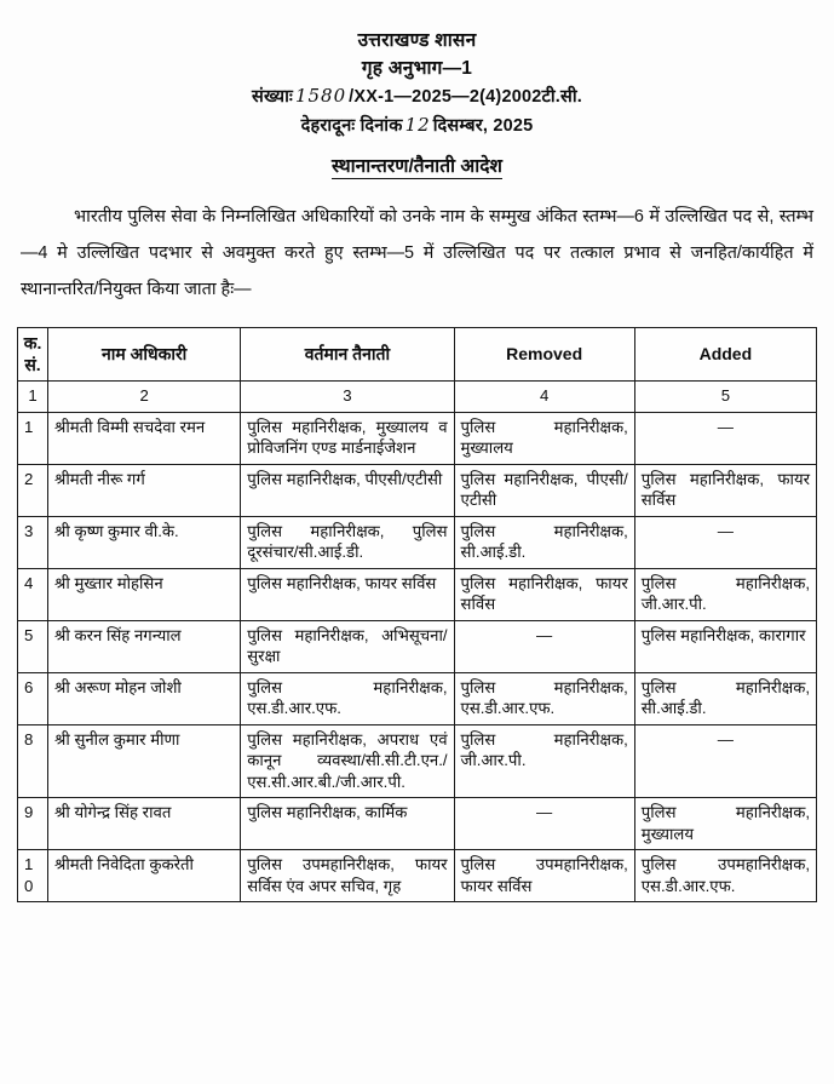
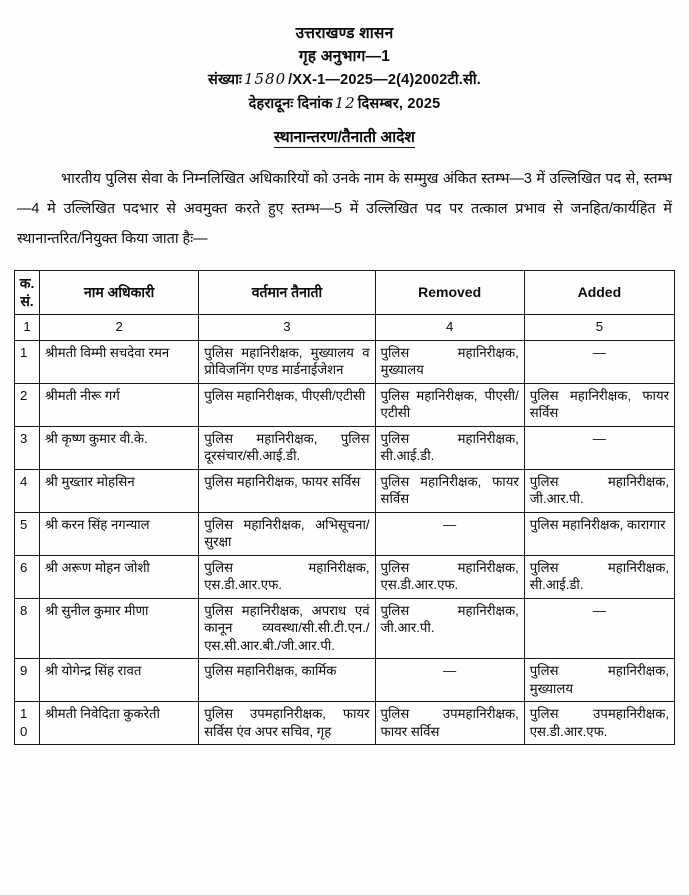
  उत्तराखण्ड शासन
  गृह अनुभाग—1
  संख्याः 1580 /XX-1—2025—2(4)2002टी.सी.
  देहरादूनः दिनांक 12 दिसम्बर, 2025
  स्थानान्तरण/तैनाती आदेश
- भारतीय पुलिस सेवा के निम्नलिखित अधिकारियों को उनके नाम के सम्मुख अंकित स्तम्भ—6 में उल्लिखित पद से, स्तम्भ—4 मे उल्लिखित पदभार से अवमुक्त करते हुए स्तम्भ—5 में उल्लिखित पद पर तत्काल प्रभाव से जनहित/कार्यहित में स्थानान्तरित/नियुक्त किया जाता हैः—
+ भारतीय पुलिस सेवा के निम्नलिखित अधिकारियों को उनके नाम के सम्मुख अंकित स्तम्भ—3 में उल्लिखित पद से, स्तम्भ—4 मे उल्लिखित पदभार से अवमुक्त करते हुए स्तम्भ—5 में उल्लिखित पद पर तत्काल प्रभाव से जनहित/कार्यहित में स्थानान्तरित/नियुक्त किया जाता हैः—
  क.सं.	नाम अधिकारी	वर्तमान तैनाती	Removed	Added
  1	2	3	4	5
  1	श्रीमती विम्मी सचदेवा रमन	पुलिस महानिरीक्षक, मुख्यालय व प्रोविजनिंग एण्ड मार्डनाईजेशन	पुलिस महानिरीक्षक, मुख्यालय	—
  2	श्रीमती नीरू गर्ग	पुलिस महानिरीक्षक, पीएसी/एटीसी	पुलिस महानिरीक्षक, पीएसी/एटीसी	पुलिस महानिरीक्षक, फायर सर्विस
  3	श्री कृष्ण कुमार वी.के.	पुलिस महानिरीक्षक, पुलिस दूरसंचार/सी.आई.डी.	पुलिस महानिरीक्षक, सी.आई.डी.	—
  4	श्री मुख्तार मोहसिन	पुलिस महानिरीक्षक, फायर सर्विस	पुलिस महानिरीक्षक, फायर सर्विस	पुलिस महानिरीक्षक, जी.आर.पी.
  5	श्री करन सिंह नगन्याल	पुलिस महानिरीक्षक, अभिसूचना/सुरक्षा	—	पुलिस महानिरीक्षक, कारागार
  6	श्री अरूण मोहन जोशी	पुलिस महानिरीक्षक, एस.डी.आर.एफ.	पुलिस महानिरीक्षक, एस.डी.आर.एफ.	पुलिस महानिरीक्षक, सी.आई.डी.
  8	श्री सुनील कुमार मीणा	पुलिस महानिरीक्षक, अपराध एवं कानून व्यवस्था/सी.सी.टी.एन./एस.सी.आर.बी./जी.आर.पी.	पुलिस महानिरीक्षक, जी.आर.पी.	—
  9	श्री योगेन्द्र सिंह रावत	पुलिस महानिरीक्षक, कार्मिक	—	पुलिस महानिरीक्षक, मुख्यालय
  10	श्रीमती निवेदिता कुकरेती	पुलिस उपमहानिरीक्षक, फायर सर्विस एंव अपर सचिव, गृह	पुलिस उपमहानिरीक्षक, फायर सर्विस	पुलिस उपमहानिरीक्षक, एस.डी.आर.एफ.
